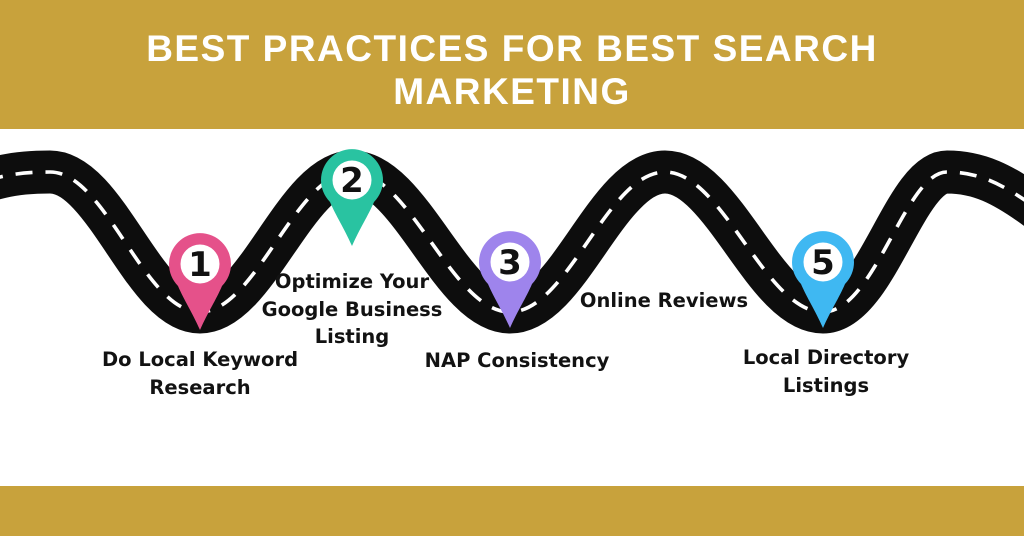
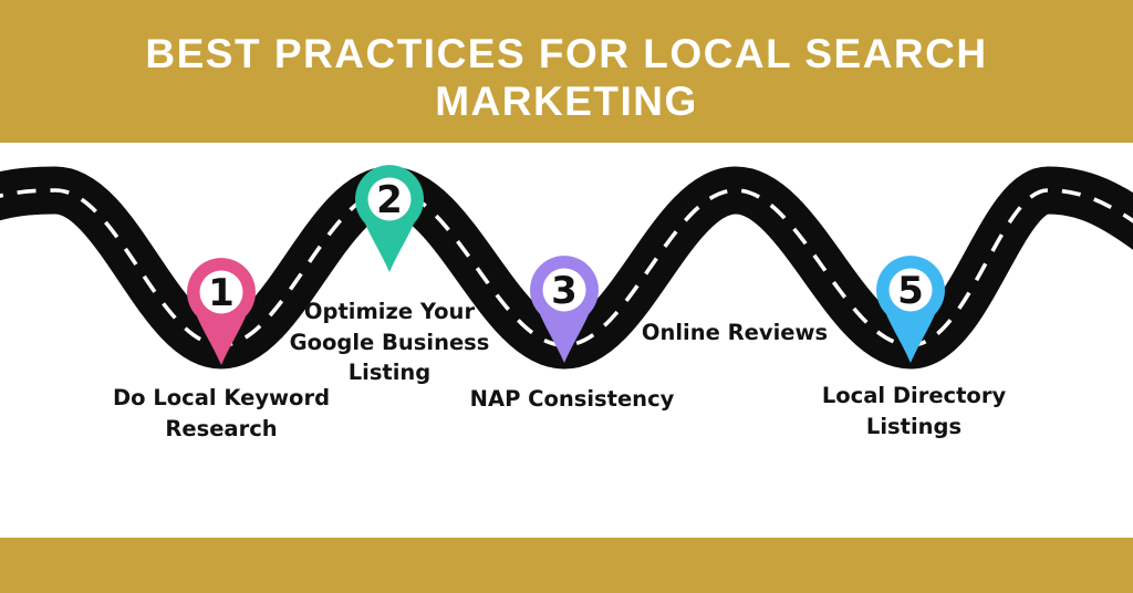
- BEST PRACTICES FOR BEST SEARCH MARKETING
+ BEST PRACTICES FOR LOCAL SEARCH MARKETING
  1
  2
  3
  5
  Do Local Keyword Research
  Optimize Your Google Business Listing
  NAP Consistency
  Online Reviews
  Local Directory Listings
